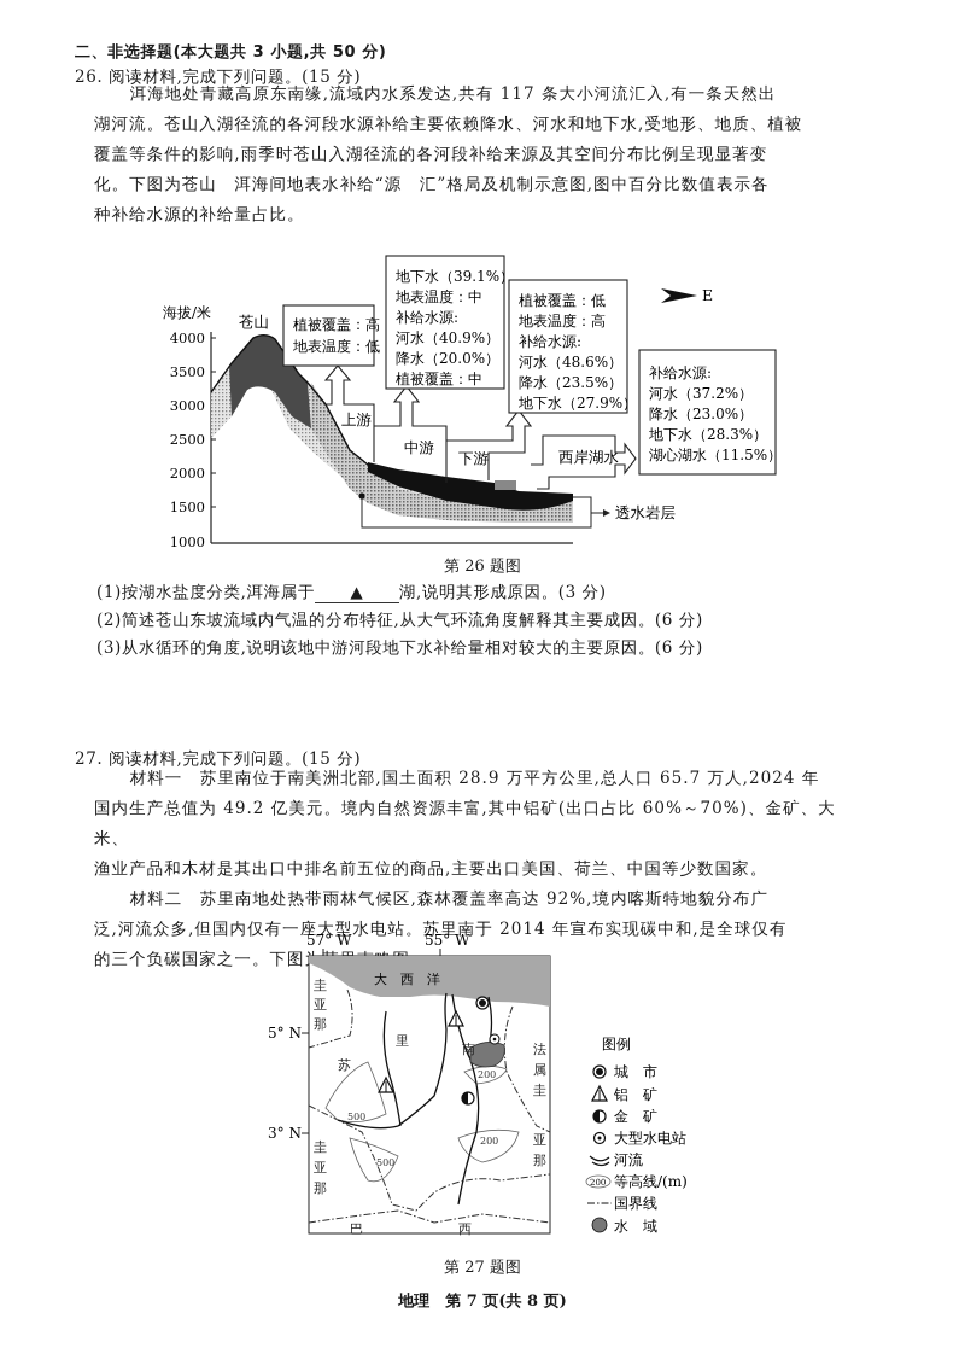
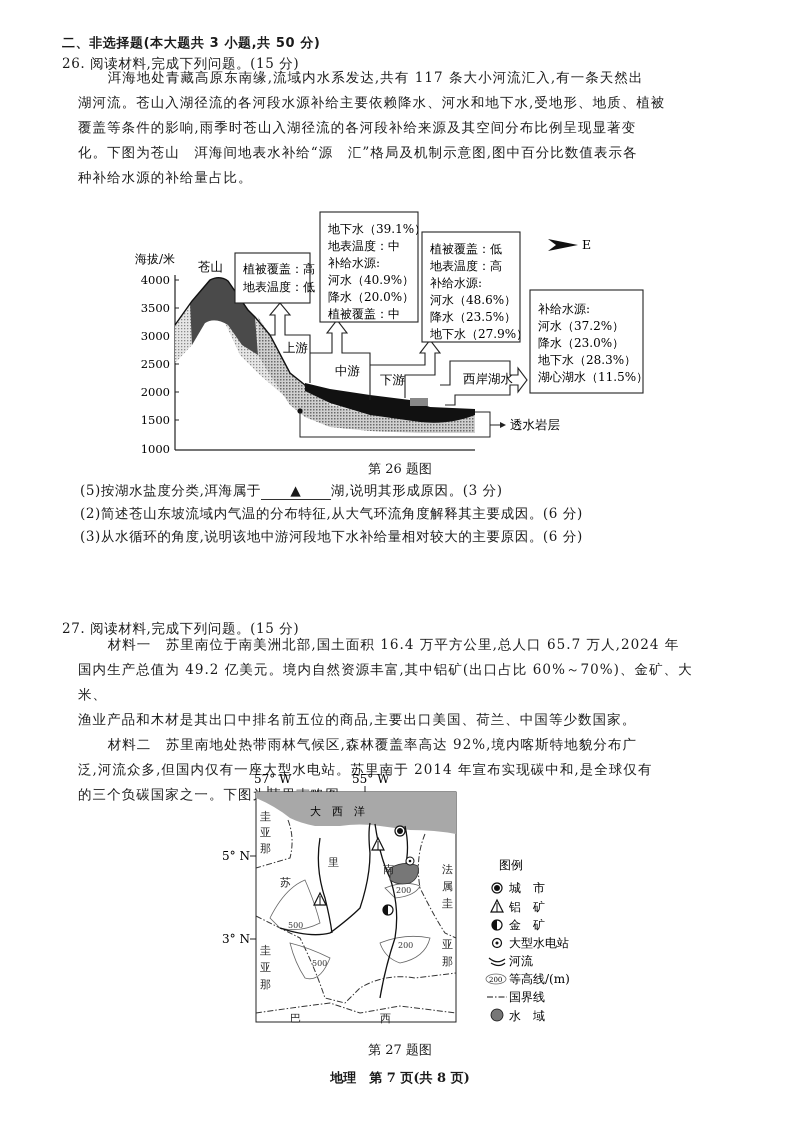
  二、非选择题(本大题共 3 小题,共 50 分)
  26. 阅读材料,完成下列问题。(15 分)
  洱海地处青藏高原东南缘,流域内水系发达,共有 117 条大小河流汇入,有一条天然出
  湖河流。苍山入湖径流的各河段水源补给主要依赖降水、河水和地下水,受地形、地质、植被
  覆盖等条件的影响,雨季时苍山入湖径流的各河段补给来源及其空间分布比例呈现显著变
  化。下图为苍山 洱海间地表水补给“源 汇”格局及机制示意图,图中百分比数值表示各
  种补给水源的补给量占比。
  海拔/米
  4000
  3500
  3000
  2500
  2000
  1500
  1000
  透水岩层
  苍山
  上游
  中游
  下游
  西岸湖水
  植被覆盖：高
  地表温度：低
  地下水（39.1%）
  地表温度：中
  补给水源:
  河水（40.9%）
  降水（20.0%）
  植被覆盖：中
  植被覆盖：低
  地表温度：高
  补给水源:
  河水（48.6%）
  降水（23.5%）
  地下水（27.9%）
  补给水源:
  河水（37.2%）
  降水（23.0%）
  地下水（28.3%）
  湖心湖水（11.5%）
  E
  第 26 题图
- (1)按湖水盐度分类,洱海属于 ▲ 湖,说明其形成原因。(3 分)
+ (5)按湖水盐度分类,洱海属于 ▲ 湖,说明其形成原因。(3 分)
  (2)简述苍山东坡流域内气温的分布特征,从大气环流角度解释其主要成因。(6 分)
  (3)从水循环的角度,说明该地中游河段地下水补给量相对较大的主要原因。(6 分)
  27. 阅读材料,完成下列问题。(15 分)
- 材料一 苏里南位于南美洲北部,国土面积 28.9 万平方公里,总人口 65.7 万人,2024 年
+ 材料一 苏里南位于南美洲北部,国土面积 16.4 万平方公里,总人口 65.7 万人,2024 年
  国内生产总值为 49.2 亿美元。境内自然资源丰富,其中铝矿(出口占比 60%～70%)、金矿、大米、
  渔业产品和木材是其出口中排名前五位的商品,主要出口美国、荷兰、中国等少数国家。
  材料二 苏里南地处热带雨林气候区,森林覆盖率高达 92%,境内喀斯特地貌分布广
  泛,河流众多,但国内仅有一座大型水电站。苏里南于 2014 年宣布实现碳中和,是全球仅有
  57° W
  55° W
  5° N
  3° N
  大 西 洋
  500
  500
  200
  200
  圭
  亚
  那
  圭
  亚
  那
  苏
  里
  南
  法
  属
  圭
  亚
  那
  巴
  西
  图例
  城 市
  铝 矿
  金 矿
  大型水电站
  河流
  200
  等高线/(m)
  国界线
  水 域
  第 27 题图
  地理 第 7 页(共 8 页)
